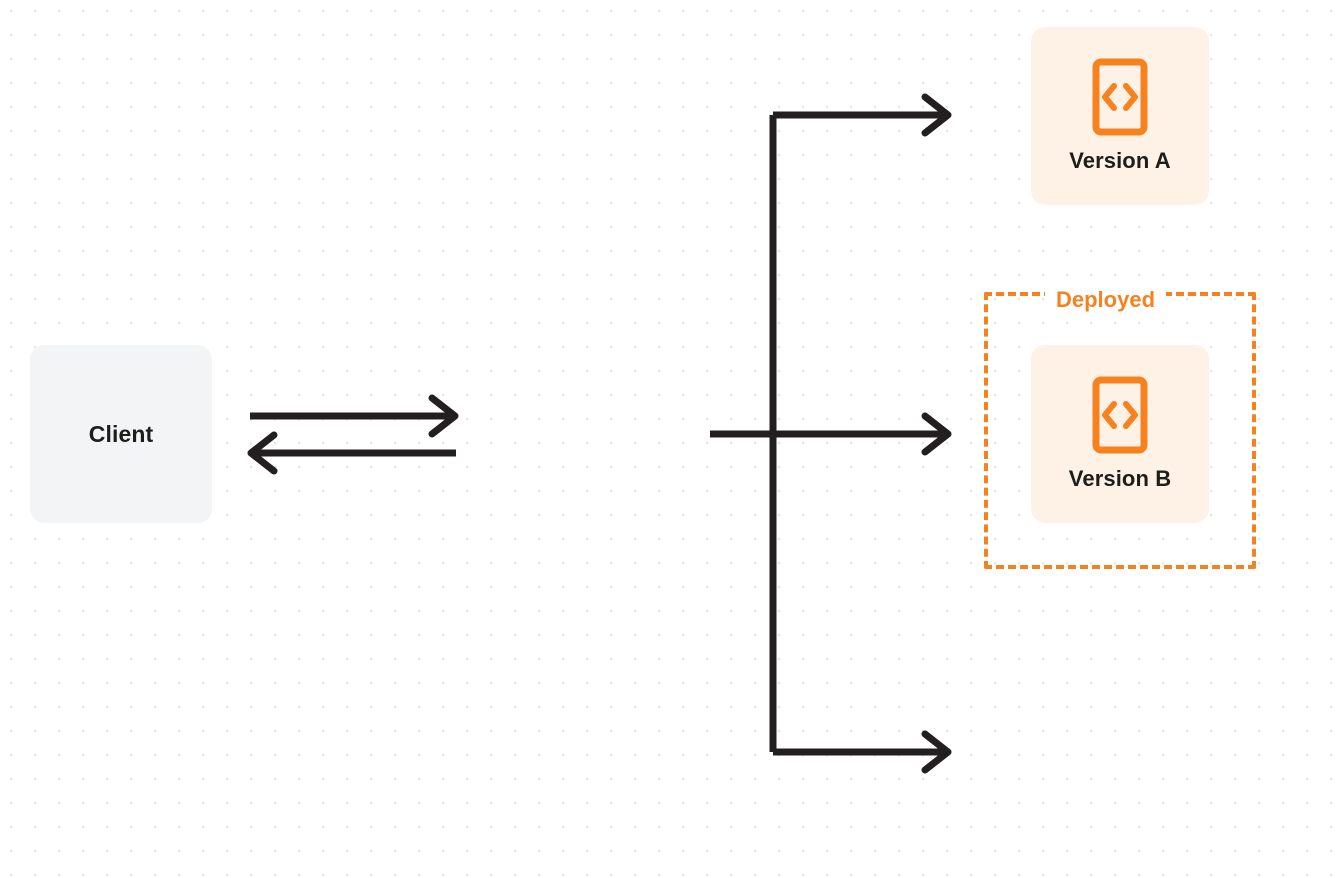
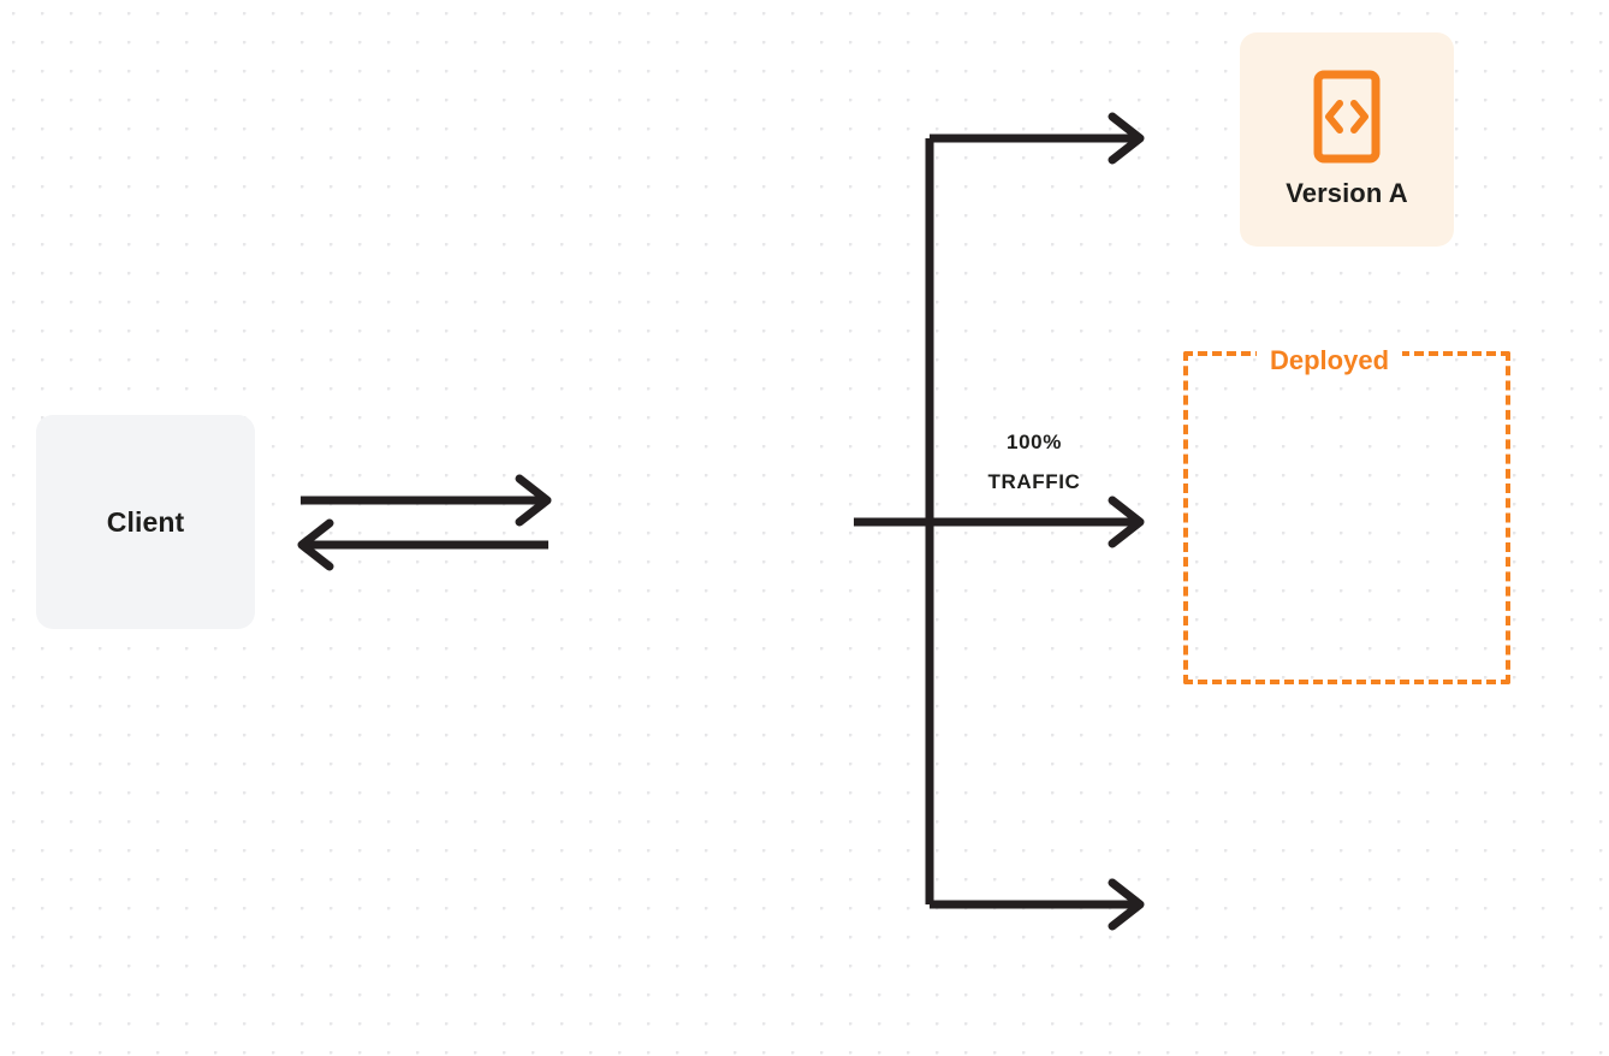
+ 100%
+ TRAFFIC
  Deployed
  Client
  Version A
- Version B
